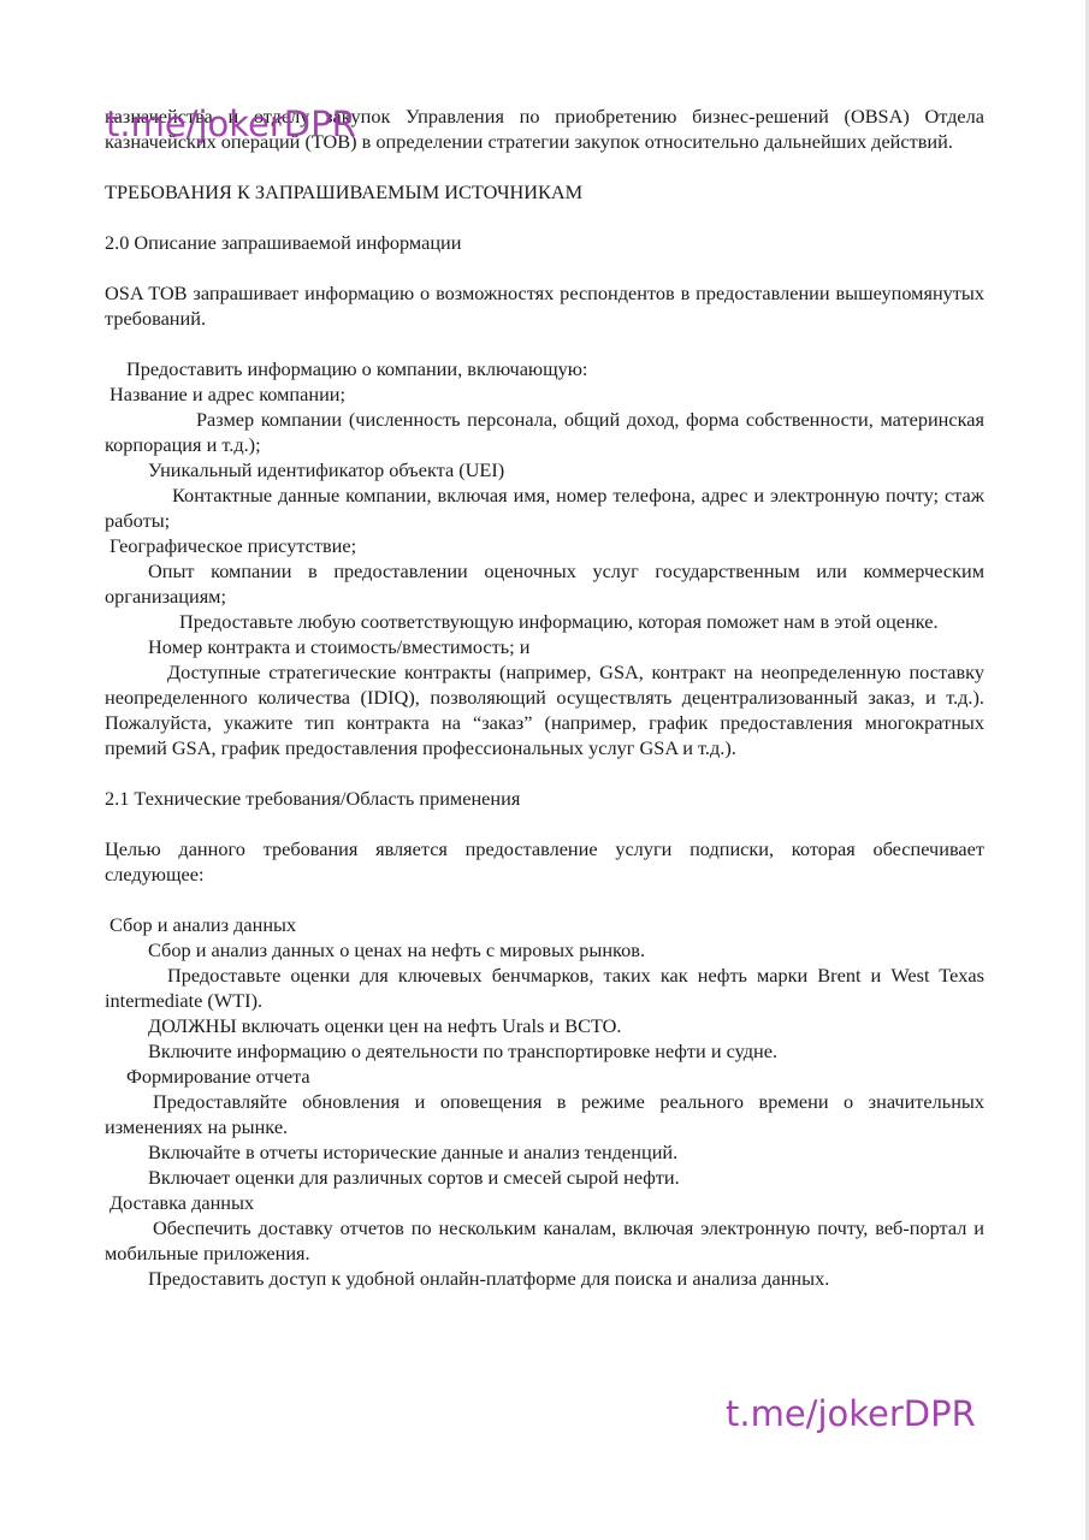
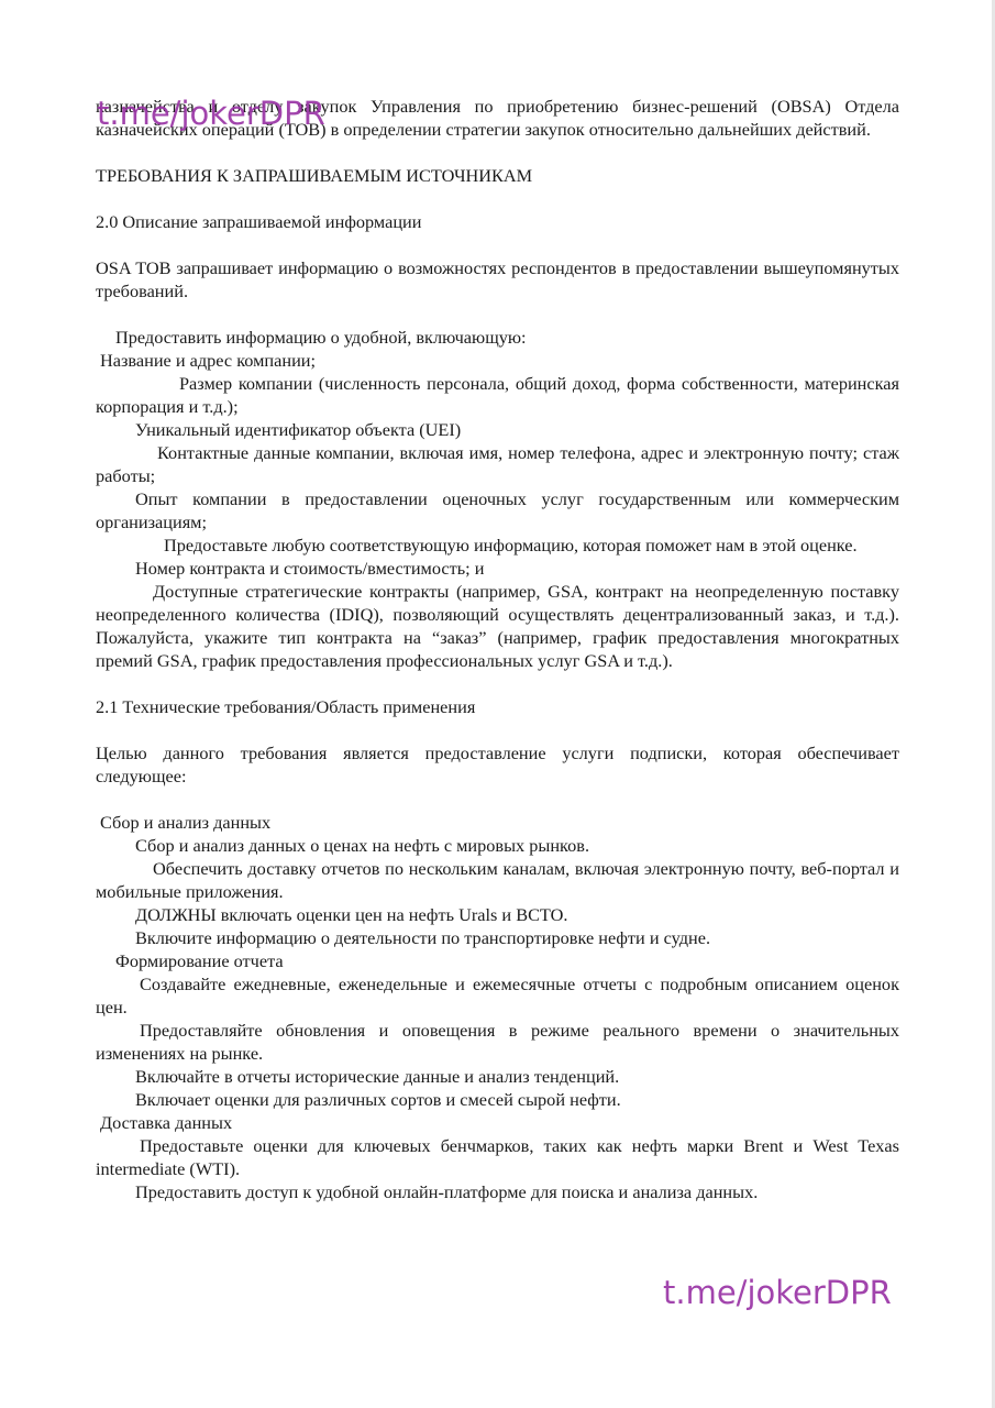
  казначейства и отделу закупок Управления по приобретению бизнес-решений (OBSA) Отдела казначейских операций (TOB) в определении стратегии закупок относительно дальнейших действий.
  ТРЕБОВАНИЯ К ЗАПРАШИВАЕМЫМ ИСТОЧНИКАМ
  2.0 Описание запрашиваемой информации
  OSA TOB запрашивает информацию о возможностях респондентов в предоставлении вышеупомянутых требований.
- Предоставить информацию о компании, включающую:
+ Предоставить информацию о удобной, включающую:
  Название и адрес компании;
  Размер компании (численность персонала, общий доход, форма собственности, материнская корпорация и т.д.);
  Уникальный идентификатор объекта (UEI)
  Контактные данные компании, включая имя, номер телефона, адрес и электронную почту; стаж работы;
- Географическое присутствие;
  Опыт компании в предоставлении оценочных услуг государственным или коммерческим организациям;
  Предоставьте любую соответствующую информацию, которая поможет нам в этой оценке.
  Номер контракта и стоимость/вместимость; и
  Доступные стратегические контракты (например, GSA, контракт на неопределенную поставку неопределенного количества (IDIQ), позволяющий осуществлять децентрализованный заказ, и т.д.). Пожалуйста, укажите тип контракта на “заказ” (например, график предоставления многократных премий GSA, график предоставления профессиональных услуг GSA и т.д.).
  2.1 Технические требования/Область применения
  Целью данного требования является предоставление услуги подписки, которая обеспечивает следующее:
  Сбор и анализ данных
  Сбор и анализ данных о ценах на нефть с мировых рынков.
- Предоставьте оценки для ключевых бенчмарков, таких как нефть марки Brent и West Texas intermediate (WTI).
+ Обеспечить доставку отчетов по нескольким каналам, включая электронную почту, веб-портал и мобильные приложения.
  ДОЛЖНЫ включать оценки цен на нефть Urals и ВСТО.
  Включите информацию о деятельности по транспортировке нефти и судне.
  Формирование отчета
+ Создавайте ежедневные, еженедельные и ежемесячные отчеты с подробным описанием оценок цен.
  Предоставляйте обновления и оповещения в режиме реального времени о значительных изменениях на рынке.
  Включайте в отчеты исторические данные и анализ тенденций.
  Включает оценки для различных сортов и смесей сырой нефти.
  Доставка данных
- Обеспечить доставку отчетов по нескольким каналам, включая электронную почту, веб-портал и мобильные приложения.
+ Предоставьте оценки для ключевых бенчмарков, таких как нефть марки Brent и West Texas intermediate (WTI).
  Предоставить доступ к удобной онлайн-платформе для поиска и анализа данных.
  t.me/jokerDPR
  t.me/jokerDPR
